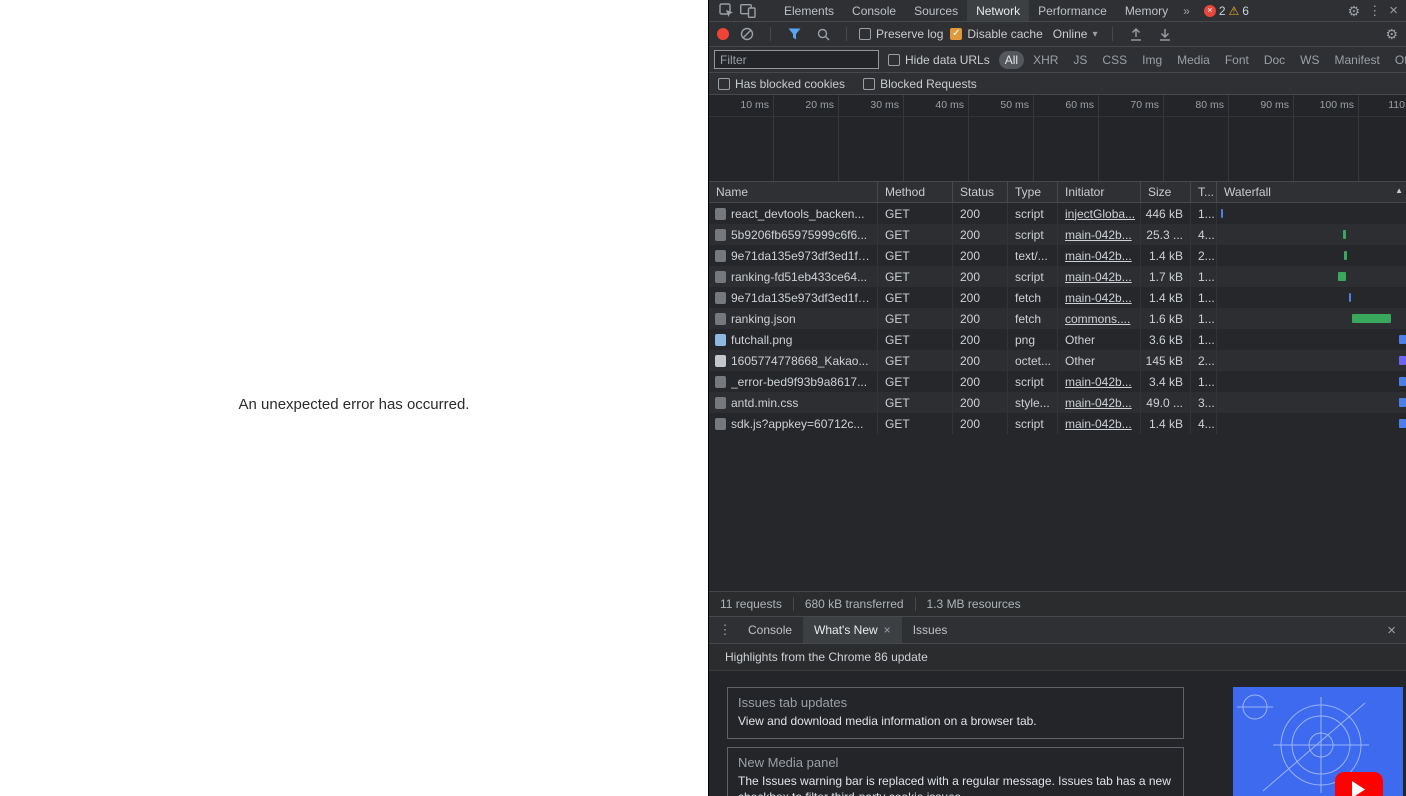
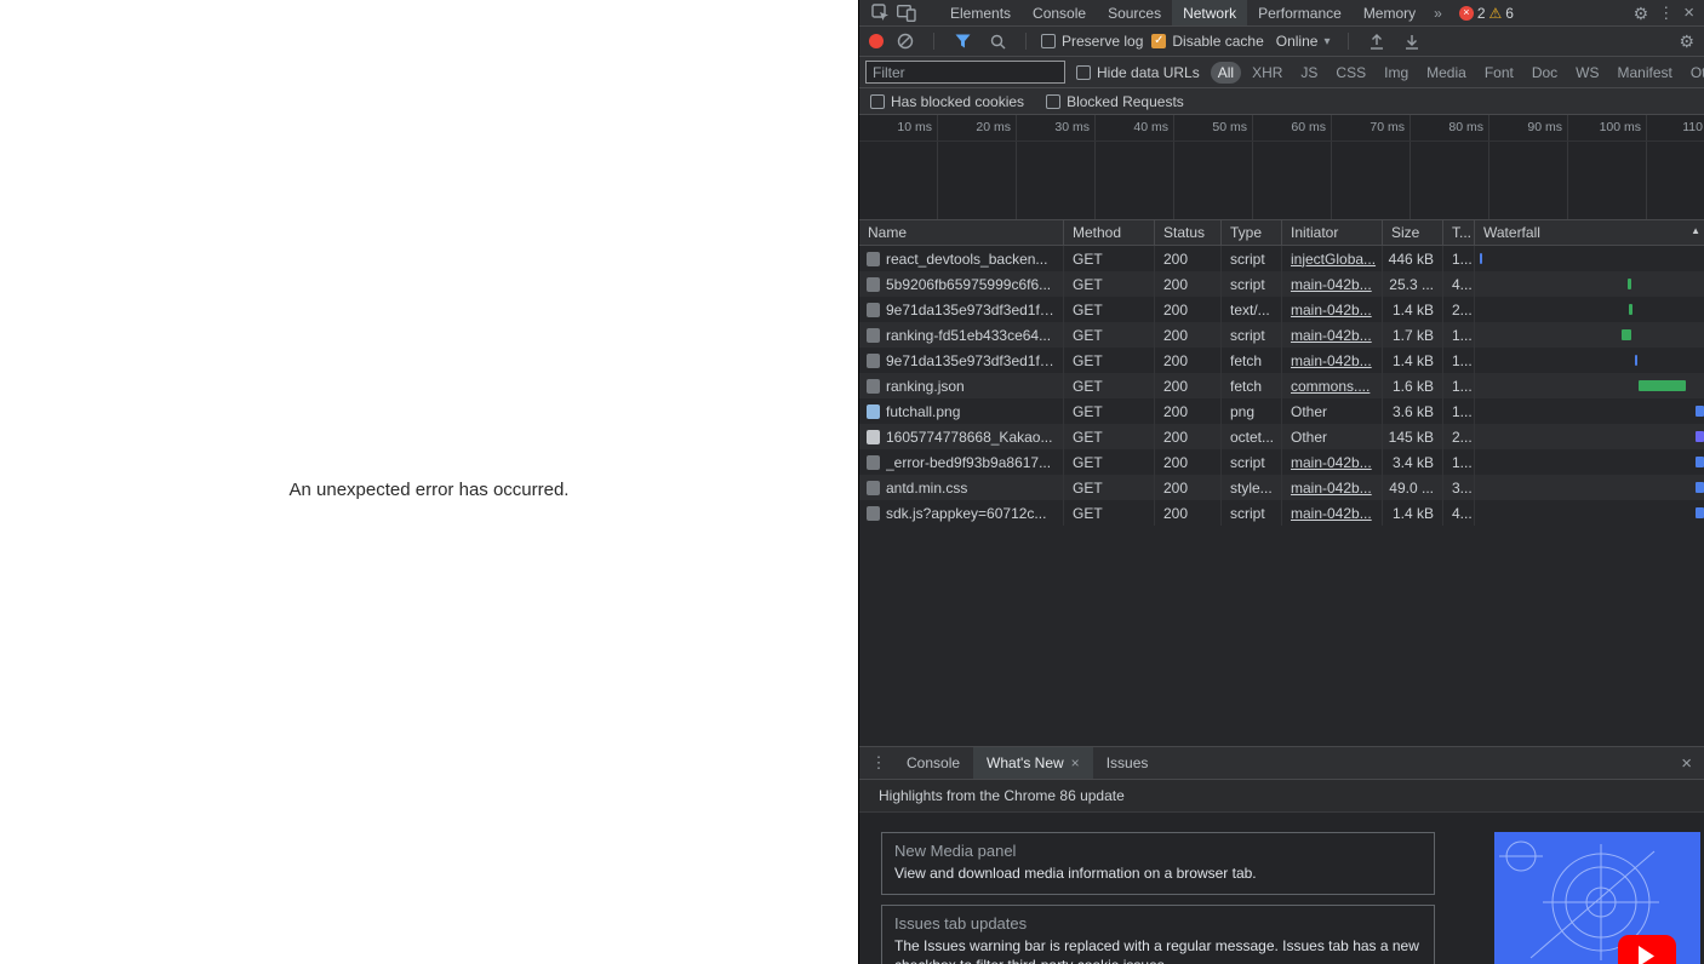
  An unexpected error has occurred.
  Elements
  Console
  Sources
  Network
  Performance
  Memory
  »
  ×
  2
  ⚠
  6
  ⚙
  ⋮
  ×
  Preserve log
  ✓
  Disable cache
  Online
  ▾
  ⚙
  Filter
  Hide data URLs
  All
  XHR
  JS
  CSS
  Img
  Media
  Font
  Doc
  WS
  Manifest
  Has blocked cookies
  Blocked Requests
  10 ms
  20 ms
  30 ms
  40 ms
  50 ms
  60 ms
  70 ms
  80 ms
  90 ms
  100 ms
  110
  Name
  Method
  Status
  Type
  Initiator
  Size
  T...
  Waterfall
  ▲
  react_devtools_backen...
  GET
  200
  script
  injectGloba...
  446 kB
  1...
  5b9206fb65975999c6f6...
  GET
  200
  script
  main-042b...
  25.3 ...
  4...
  9e71da135e973df3ed1f....
  GET
  200
  text/...
  main-042b...
  1.4 kB
  2...
  ranking-fd51eb433ce64...
  GET
  200
  script
  main-042b...
  1.7 kB
  1...
  9e71da135e973df3ed1f....
  GET
  200
  fetch
  main-042b...
  1.4 kB
  1...
  ranking.json
  GET
  200
  fetch
  commons....
  1.6 kB
  1...
  futchall.png
  GET
  200
  png
  Other
  3.6 kB
  1...
  1605774778668_Kakao...
  GET
  200
  octet...
  Other
  145 kB
  2...
  _error-bed9f93b9a8617...
  GET
  200
  script
  main-042b...
  3.4 kB
  1...
  antd.min.css
  GET
  200
  style...
  main-042b...
  49.0 ...
  3...
  sdk.js?appkey=60712c...
  GET
  200
  script
  main-042b...
  1.4 kB
  4...
- 11 requests
- 680 kB transferred
- 1.3 MB resources
  ⋮
  Console
  What's New
  ×
  Issues
  ×
  Highlights from the Chrome 86 update
- Issues tab updates
+ New Media panel
  View and download media information on a browser tab.
- New Media panel
+ Issues tab updates
